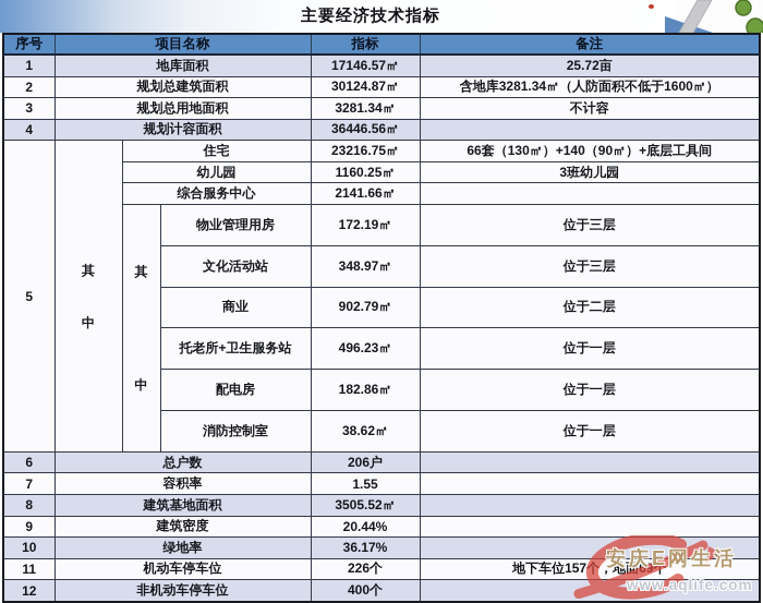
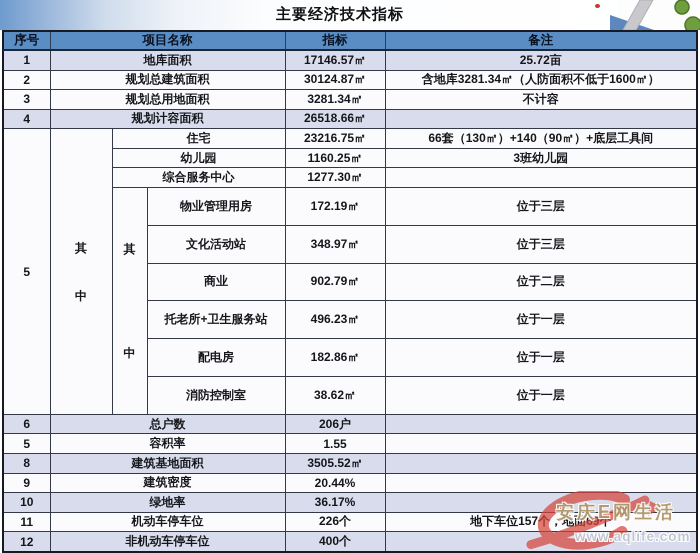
  主要经济技术指标
  序号	项目名称	指标	备注
  1	地库面积	17146.57㎡	25.72亩
  2	规划总建筑面积	30124.87㎡	含地库3281.34㎡（人防面积不低于1600㎡）
  3	规划总用地面积	3281.34㎡	不计容
- 4	规划计容面积	36446.56㎡
+ 4	规划计容面积	26518.66㎡
  5	其 中	住宅	23216.75㎡	66套（130㎡）+140（90㎡）+底层工具间
  幼儿园	1160.25㎡	3班幼儿园
- 综合服务中心	2141.66㎡
+ 综合服务中心	1277.30㎡
  其 中	物业管理用房	172.19㎡	位于三层
  文化活动站	348.97㎡	位于三层
  商业	902.79㎡	位于二层
  托老所+卫生服务站	496.23㎡	位于一层
  配电房	182.86㎡	位于一层
  消防控制室	38.62㎡	位于一层
  6	总户数	206户
- 7	容积率	1.55
+ 5	容积率	1.55
  8	建筑基地面积	3505.52㎡
  9	建筑密度	20.44%
  10	绿地率	36.17%
  11	机动车停车位	226个	地下车位157个，地面69个
  12	非机动车停车位	400个
  安庆E网生活
  www.aqlife.com
